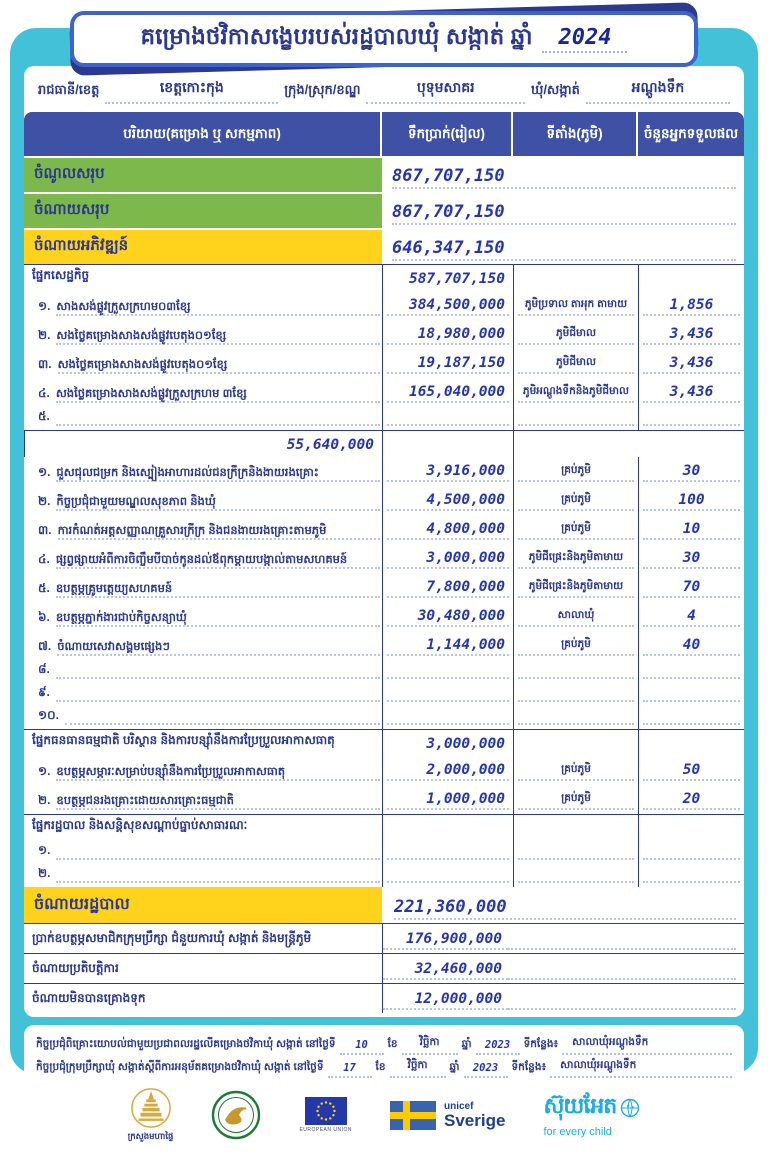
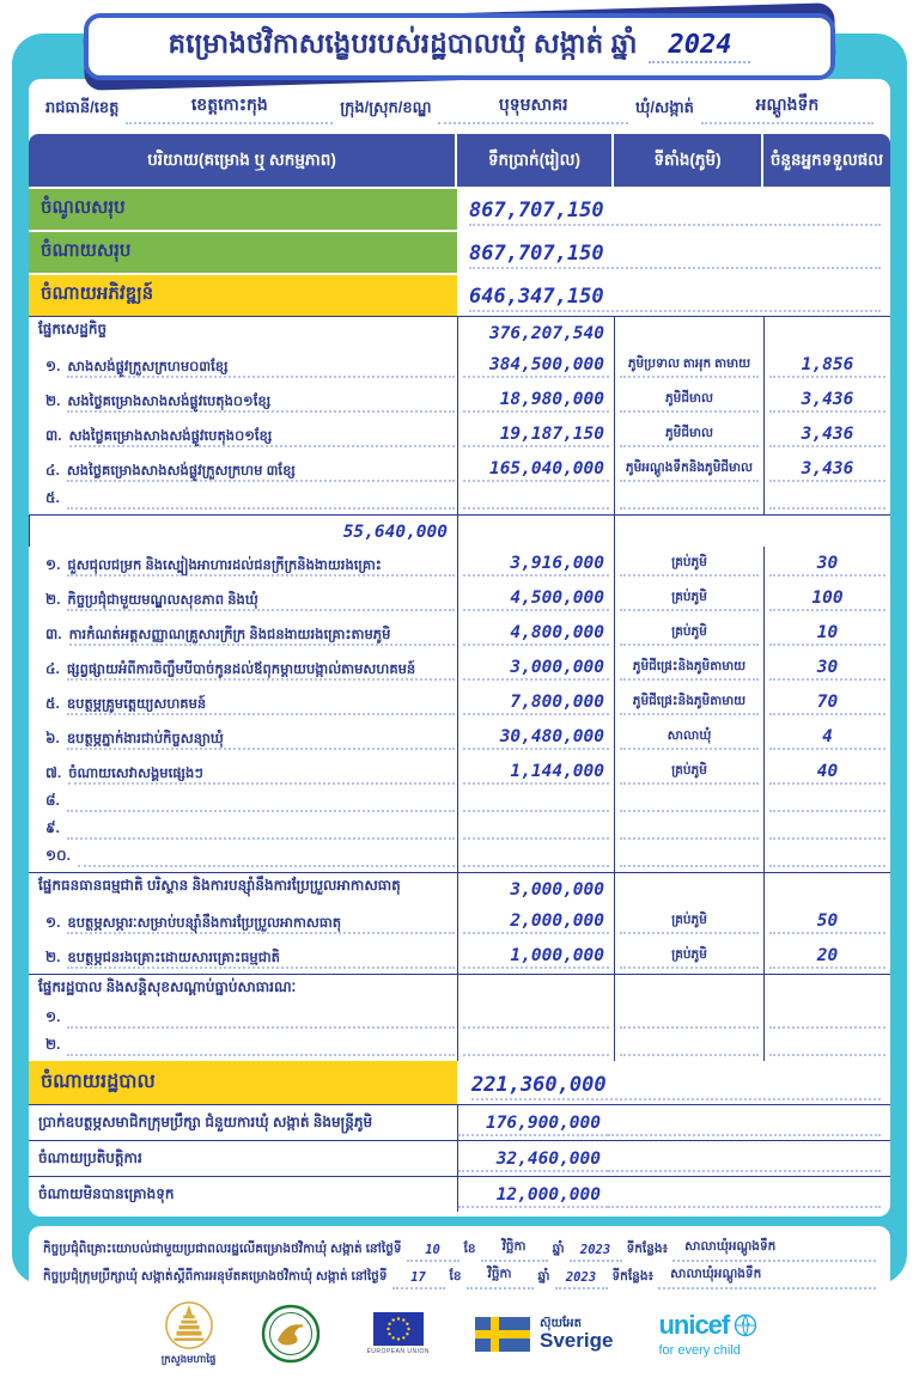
  គម្រោងថវិកាសង្ខេបរបស់រដ្ឋបាលឃុំ សង្កាត់ ឆ្នាំ
  2024
  រាជធានី/ខេត្ត
  ខេត្តកោះកុង
  ក្រុង/ស្រុក/ខណ្ឌ
  បុទុមសាគរ
  ឃុំ/សង្កាត់
  អណ្តូងទឹក
  បរិយាយ(គម្រោង ឬ សកម្មភាព)
  ទឹកប្រាក់(រៀល)
  ទីតាំង(ភូមិ)
  ចំនួនអ្នកទទួលផល
  ចំណូលសរុប
  867,707,150
  ចំណាយសរុប
  867,707,150
  ចំណាយអភិវឌ្ឍន៍
  646,347,150
  ផ្នែកសេដ្ឋកិច្ច
- 587,707,150
+ 376,207,540
  ១.
  សាងសង់ផ្លូវក្រួសក្រហម០៣ខ្សែ
  384,500,000
  ភូមិប្រទាល តាអុក តាមាយ
  1,856
  ២.
  សងថ្លៃគម្រោងសាងសង់ផ្លូវបេតុង០១ខ្សែ
  18,980,000
  ភូមិជីមាល
  3,436
  ៣.
  សងថ្លៃគម្រោងសាងសង់ផ្លូវបេតុង០១ខ្សែ
  19,187,150
  ភូមិជីមាល
  3,436
  ៤.
  សងថ្លៃគម្រោងសាងសង់ផ្លូវក្រួសក្រហម ៣ខ្សែ
  165,040,000
  ភូមិអណ្តូងទឹកនិងភូមិជីមាល
  3,436
  ៥.
  55,640,000
  ១.
  ជួសជុលជម្រក និងស្បៀងអាហារដល់ជនក្រីក្រនិងងាយរងគ្រោះ
  3,916,000
  គ្រប់ភូមិ
  30
  ២.
  កិច្ចប្រជុំជាមួយមណ្ឌលសុខភាព និងឃុំ
  4,500,000
  គ្រប់ភូមិ
  100
  ៣.
  ការកំណត់អត្តសញ្ញាណគ្រួសារក្រីក្រ និងជនងាយរងគ្រោះតាមភូមិ
  4,800,000
  គ្រប់ភូមិ
  10
  ៤.
  ផ្សព្វផ្សាយអំពីការចិញ្ចឹមបីបាច់កូនដល់ឪពុកម្តាយបង្កាល់តាមសហគមន៍
  3,000,000
  ភូមិជីផ្រេះនិងភូមិតាមាយ
  30
  ៥.
  ឧបត្ថម្ភគ្រូមត្តេយ្យសហគមន៍
  7,800,000
  ភូមិជីផ្រេះនិងភូមិតាមាយ
  70
  ៦.
  ឧបត្ថម្ភភ្នាក់ងារជាប់កិច្ចសន្យាឃុំ
  30,480,000
  សាលាឃុំ
  4
  ៧.
  ចំណាយសេវាសង្គមផ្សេងៗ
  1,144,000
  គ្រប់ភូមិ
  40
  ៨.
  ៩.
  ១០.
  ផ្នែកធនធានធម្មជាតិ បរិស្ថាន និងការបន្ស៊ាំនឹងការប្រែប្រួលអាកាសធាតុ
  3,000,000
  ១.
  ឧបត្ថម្ភសម្ភារៈសម្រាប់បន្ស៊ាំនឹងការប្រែប្រួលអាកាសធាតុ
  2,000,000
  គ្រប់ភូមិ
  50
  ២.
  ឧបត្ថម្ភជនរងគ្រោះដោយសារគ្រោះធម្មជាតិ
  1,000,000
  គ្រប់ភូមិ
  20
  ផ្នែករដ្ឋបាល និងសន្តិសុខសណ្តាប់ធ្នាប់សាធារណៈ
  ១.
  ២.
  ចំណាយរដ្ឋបាល
  221,360,000
  ប្រាក់ឧបត្ថម្ភសមាជិកក្រុមប្រឹក្សា ជំនួយការឃុំ សង្កាត់ និងមន្ត្រីភូមិ
  176,900,000
  ចំណាយប្រតិបត្តិការ
  32,460,000
  ចំណាយមិនបានគ្រោងទុក
  12,000,000
  កិច្ចប្រជុំពិគ្រោះយោបល់ជាមួយប្រជាពលរដ្ឋលើគម្រោងថវិកាឃុំ សង្កាត់ នៅថ្ងៃទី
  10
  ខែ
  វិច្ឆិកា
  ឆ្នាំ
  2023
  ទីកន្លែង៖
  សាលាឃុំអណ្តូងទឹក
  កិច្ចប្រជុំក្រុមប្រឹក្សាឃុំ សង្កាត់ស្តីពីការអនុម័តគម្រោងថវិកាឃុំ សង្កាត់ នៅថ្ងៃទី
  17
  ខែ
  វិច្ឆិកា
  ឆ្នាំ
  2023
  ទីកន្លែង៖
  សាលាឃុំអណ្តូងទឹក
  ក្រសួងមហាផ្ទៃ
- unicef
+ ស៊ុយអែត
  Sverige
- ស៊ុយអែត
+ unicef
  for every child
